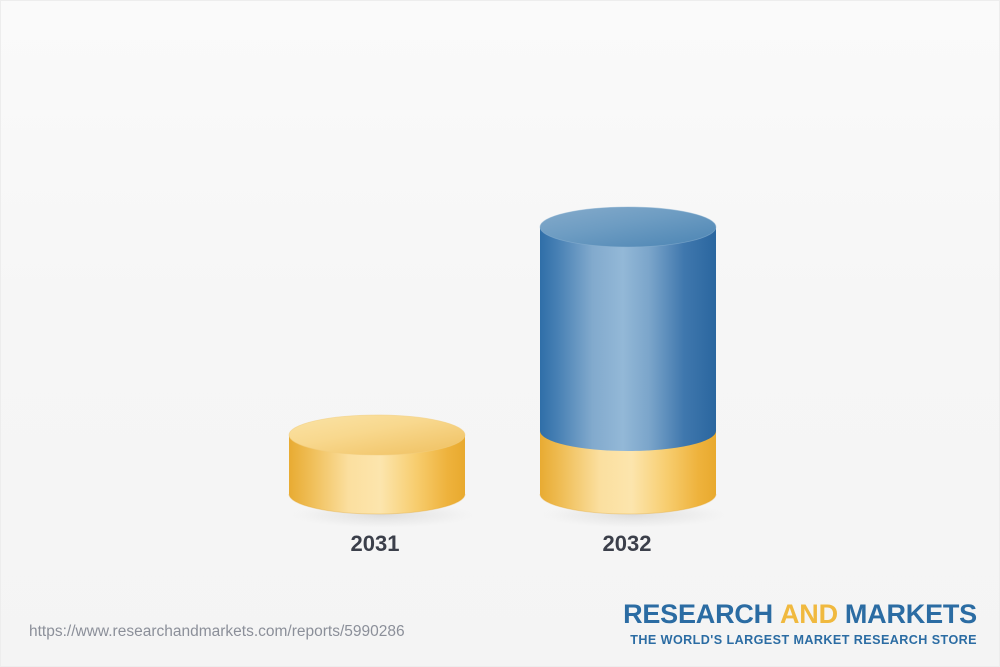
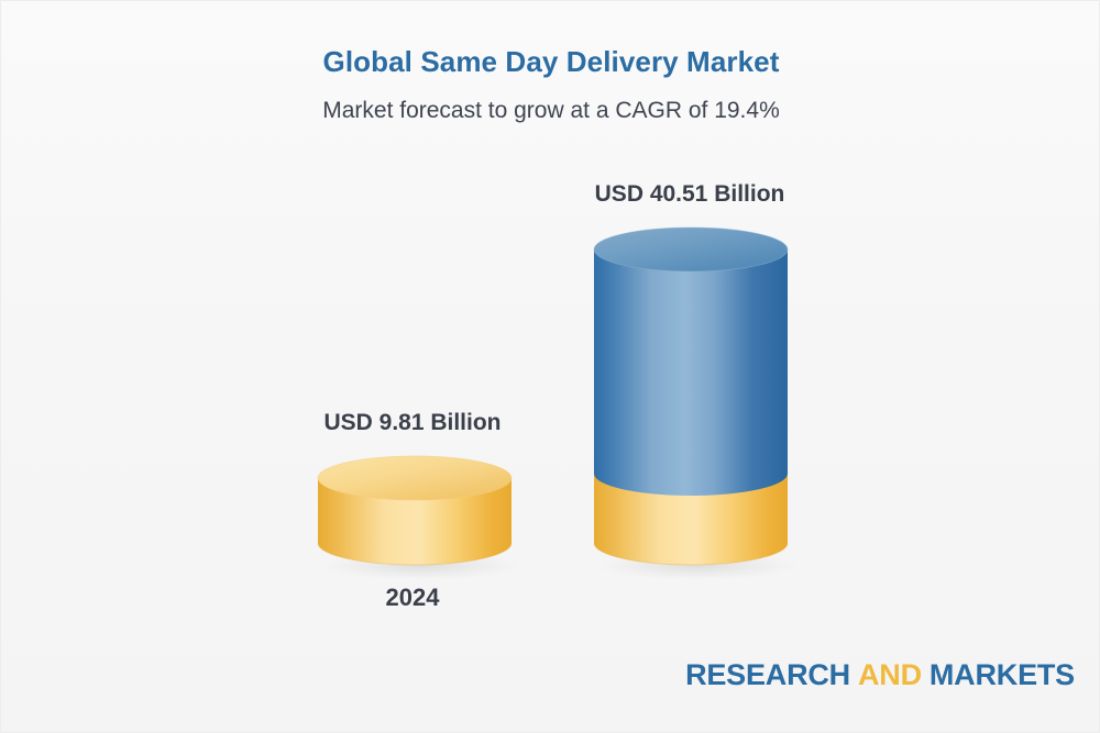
+ Global Same Day Delivery Market
+ Market forecast to grow at a CAGR of 19.4%
+ USD 40.51 Billion
+ USD 9.81 Billion
- 2031
+ 2024
- 2032
- https://www.researchandmarkets.com/reports/5990286
  RESEARCH AND MARKETS
- THE WORLD'S LARGEST MARKET RESEARCH STORE
